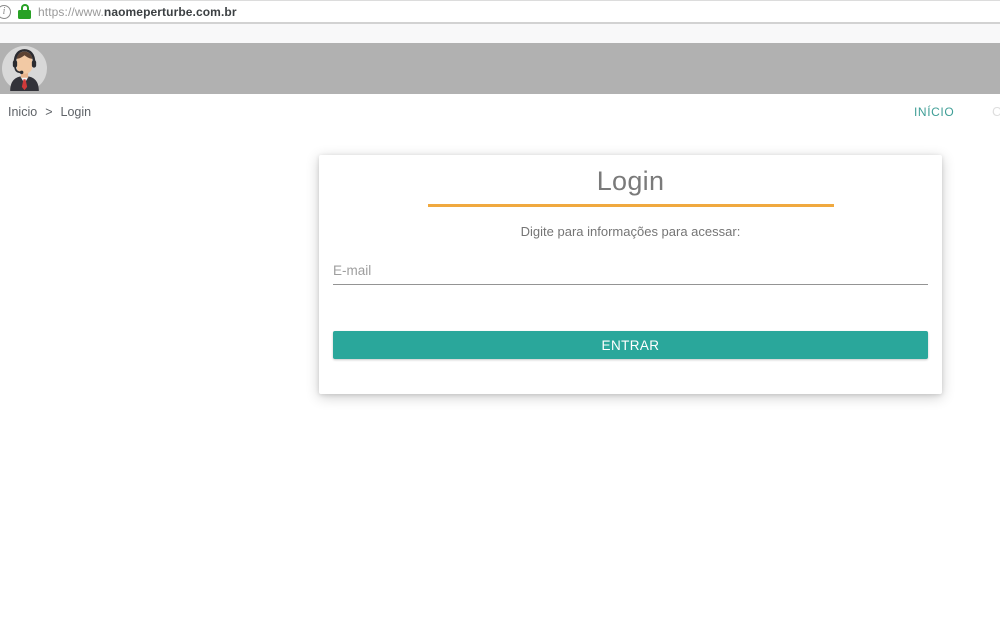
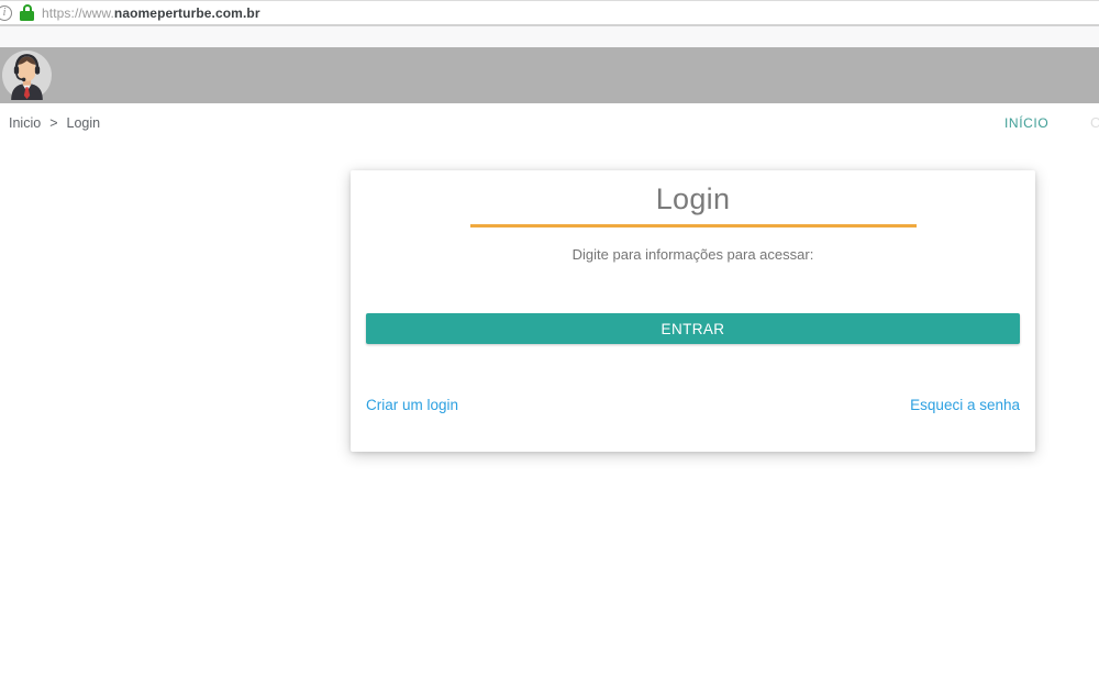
  i
  https://www.naomeperturbe.com.br
  INÍCIO
  C
  Inicio
  >
  Login
  Login
  Digite para informações para acessar:
- E-mail
  ENTRAR
+ Criar um login
+ Esqueci a senha
